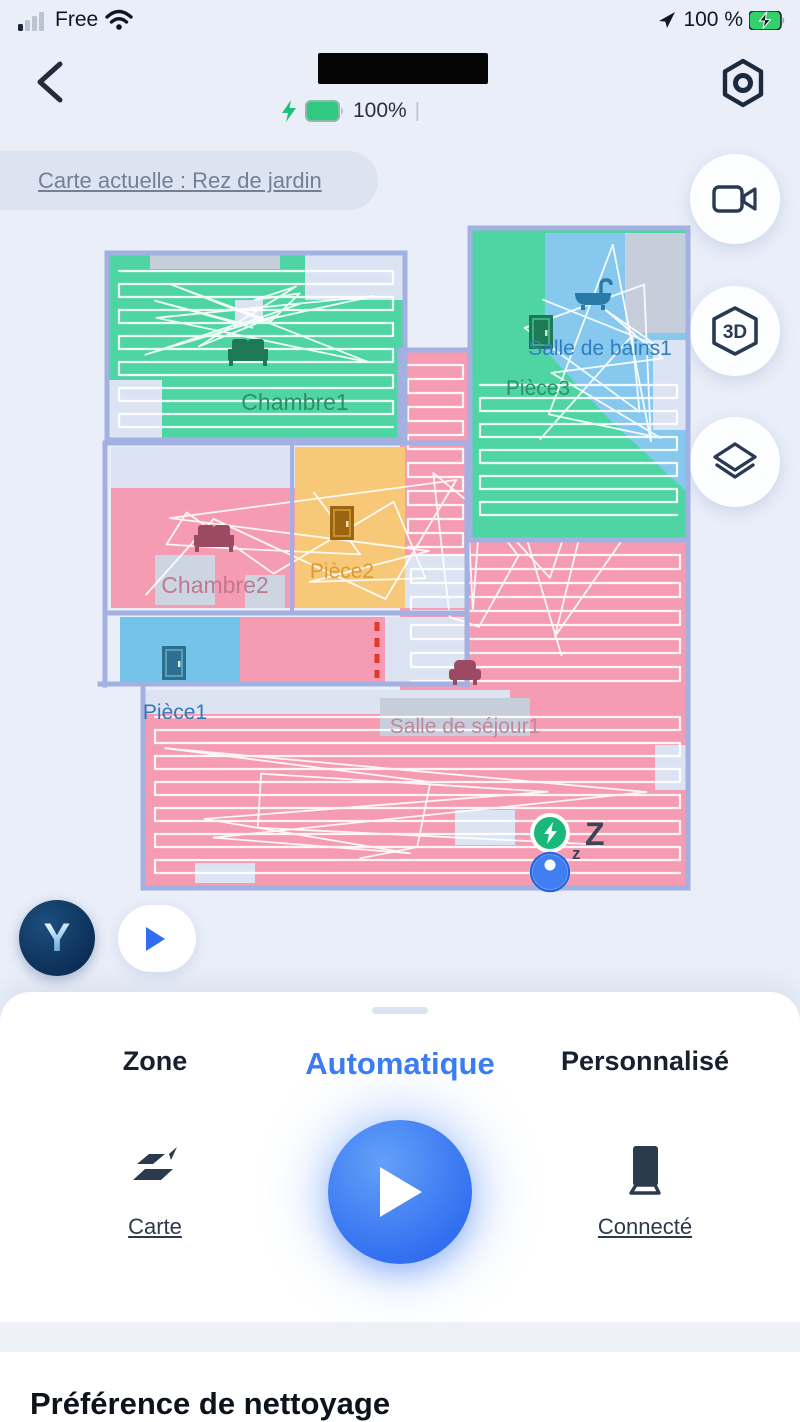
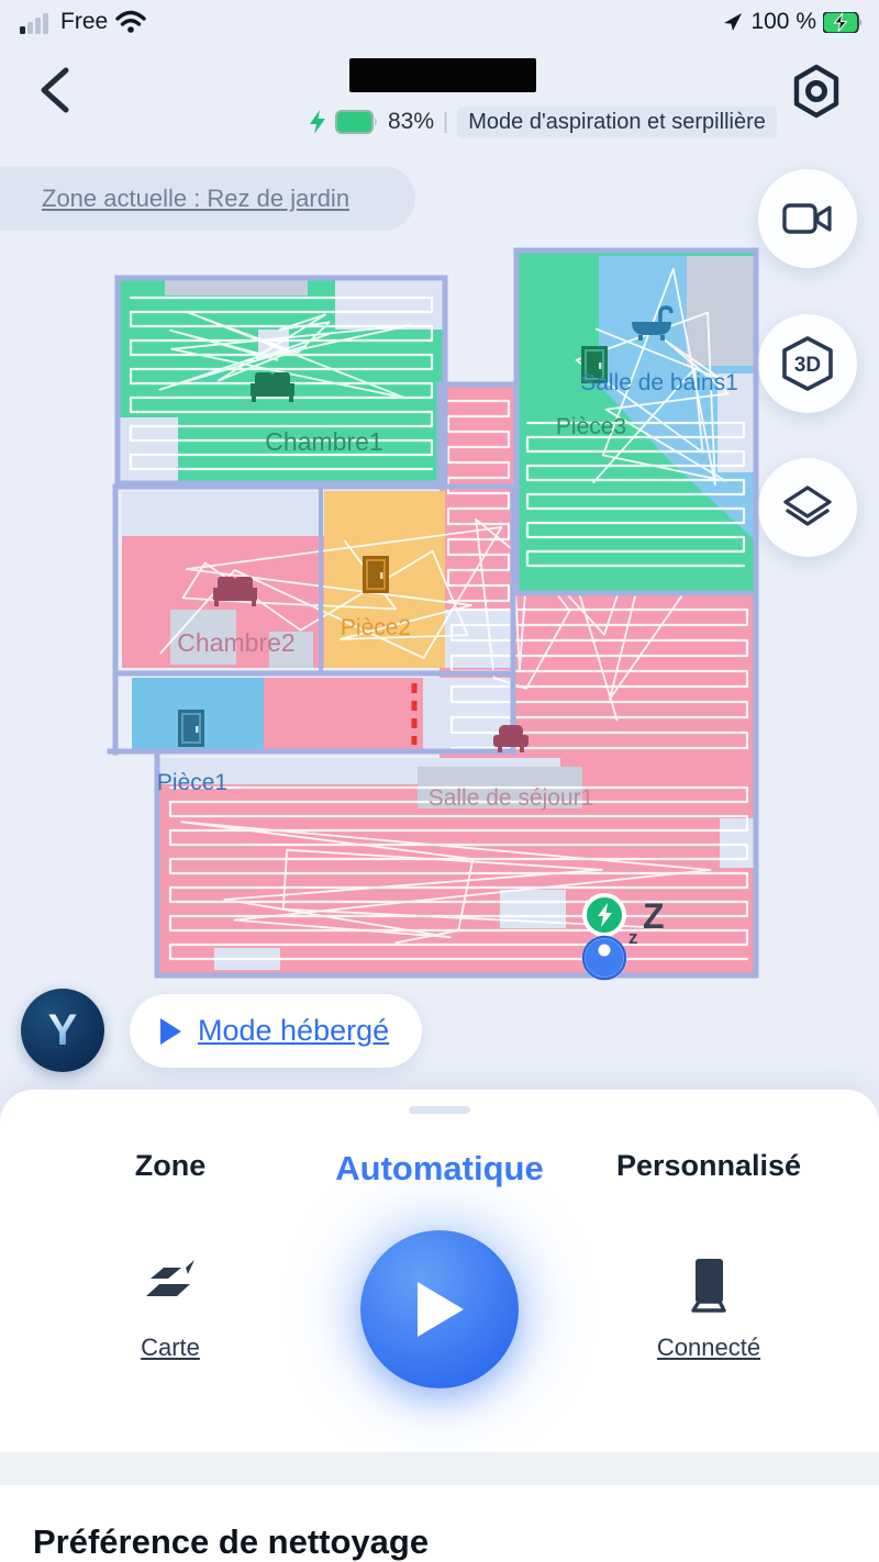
  Free
  100 %
- 100%
+ 83%
  |
+ Mode d'aspiration et serpillière
- Carte actuelle : Rez de jardin
+ Zone actuelle : Rez de jardin
  3D
  Chambre1
  Salle de bains1
  Pièce3
  Chambre2
  Pièce2
  Pièce1
  Salle de séjour1
  z
  Z
  Y
+ Mode hébergé
  Zone
  Automatique
  Personnalisé
  Carte
  Connecté
  Préférence de nettoyage
